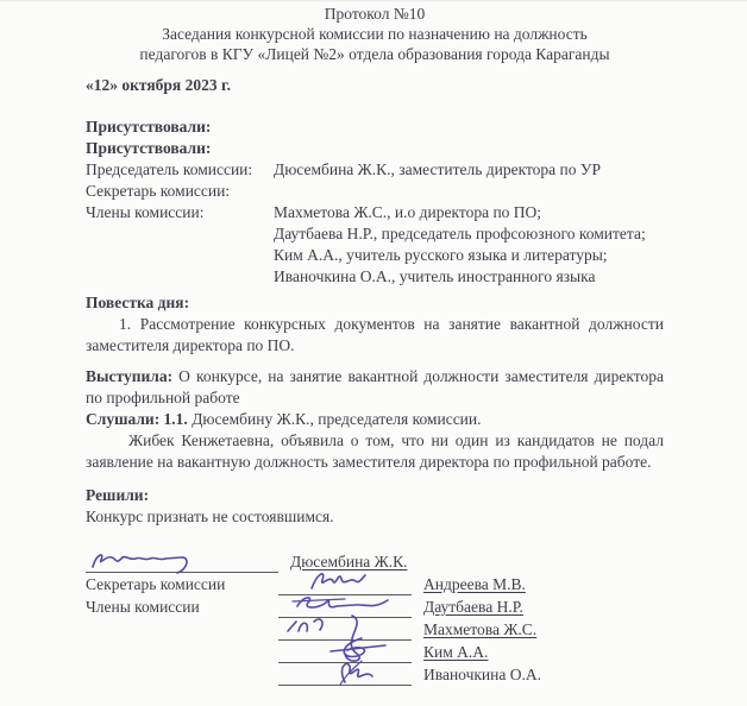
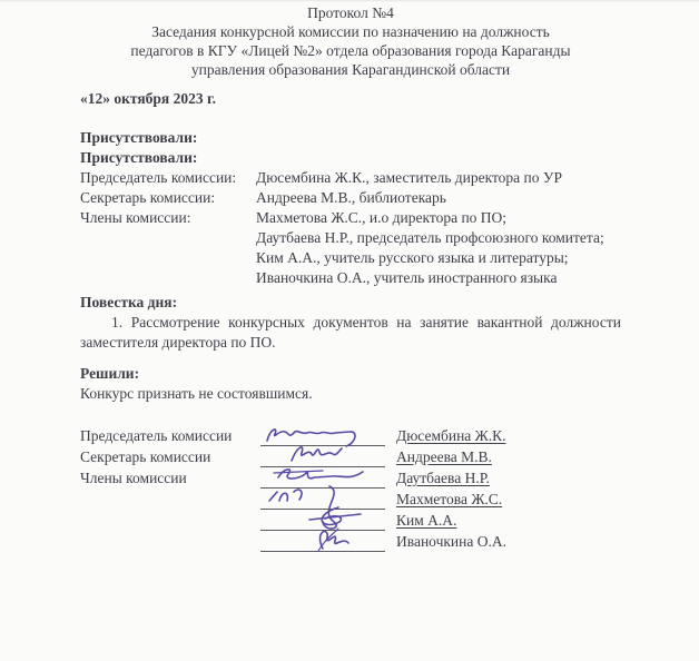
- Протокол №10
+ Протокол №4
  Заседания конкурсной комиссии по назначению на должность
  педагогов в КГУ «Лицей №2» отдела образования города Караганды
+ управления образования Карагандинской области
  «12» октября 2023 г.
  Присутствовали:
  Присутствовали:
  Председатель комиссии:
  Дюсембина Ж.К., заместитель директора по УР
  Секретарь комиссии:
+ Андреева М.В., библиотекарь
  Члены комиссии:
  Махметова Ж.С., и.о директора по ПО;
  Даутбаева Н.Р., председатель профсоюзного комитета;
  Ким А.А., учитель русского языка и литературы;
  Иваночкина О.А., учитель иностранного языка
  Повестка дня:
  1. Рассмотрение конкурсных документов на занятие вакантной должности заместителя директора по ПО.
- Выступила: О конкурсе, на занятие вакантной должности заместителя директора по профильной работе
- Слушали: 1.1. Дюсембину Ж.К., председателя комиссии.
- Жибек Кенжетаевна, объявила о том, что ни один из кандидатов не подал заявление на вакантную должность заместителя директора по профильной работе.
  Решили:
  Конкурс признать не состоявшимся.
+ Председатель комиссии
  Дюсембина Ж.К.
  Секретарь комиссии
  Андреева М.В.
  Члены комиссии
  Даутбаева Н.Р.
  Махметова Ж.С.
  Ким А.А.
  Иваночкина О.А.
